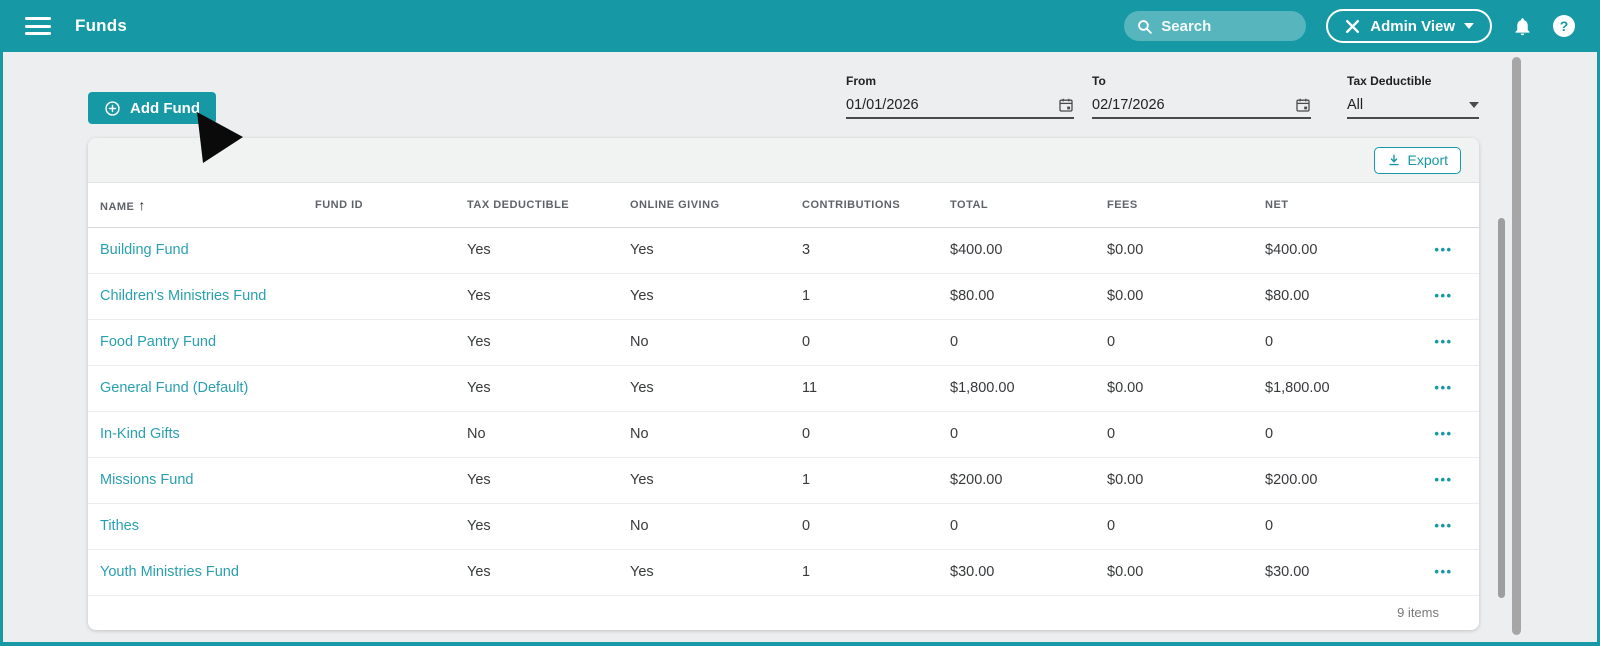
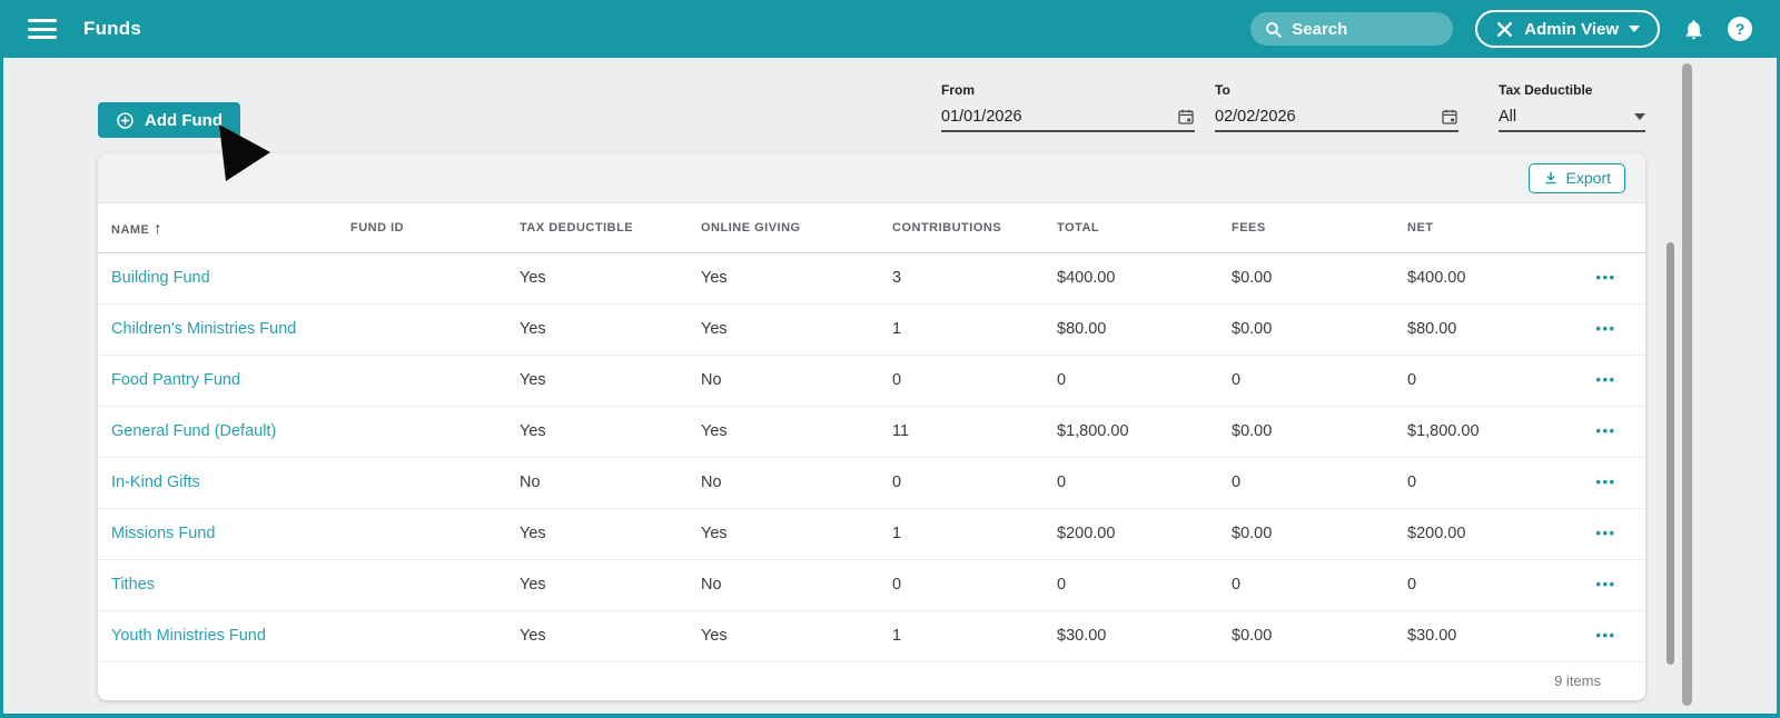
  Funds
  Search
  Admin View
  ?
  Add Fund
  From
  01/01/2026
  To
- 02/17/2026
+ 02/02/2026
  Tax Deductible
  All
  Export
  NAME ↑	FUND ID	TAX DEDUCTIBLE	ONLINE GIVING	CONTRIBUTIONS	TOTAL	FEES	NET
  Building Fund		Yes	Yes	3	$400.00	$0.00	$400.00	•••
  Children's Ministries Fund		Yes	Yes	1	$80.00	$0.00	$80.00	•••
  Food Pantry Fund		Yes	No	0	0	0	0	•••
  General Fund (Default)		Yes	Yes	11	$1,800.00	$0.00	$1,800.00	•••
  In-Kind Gifts		No	No	0	0	0	0	•••
  Missions Fund		Yes	Yes	1	$200.00	$0.00	$200.00	•••
  Tithes		Yes	No	0	0	0	0	•••
  Youth Ministries Fund		Yes	Yes	1	$30.00	$0.00	$30.00	•••
  9 items
